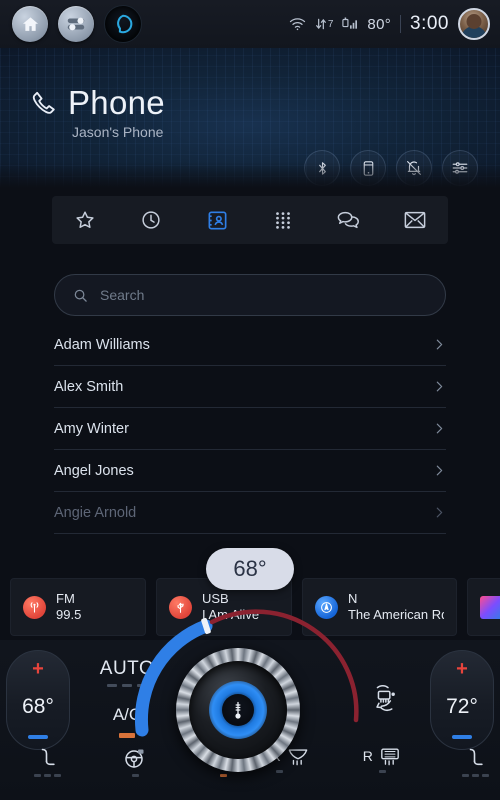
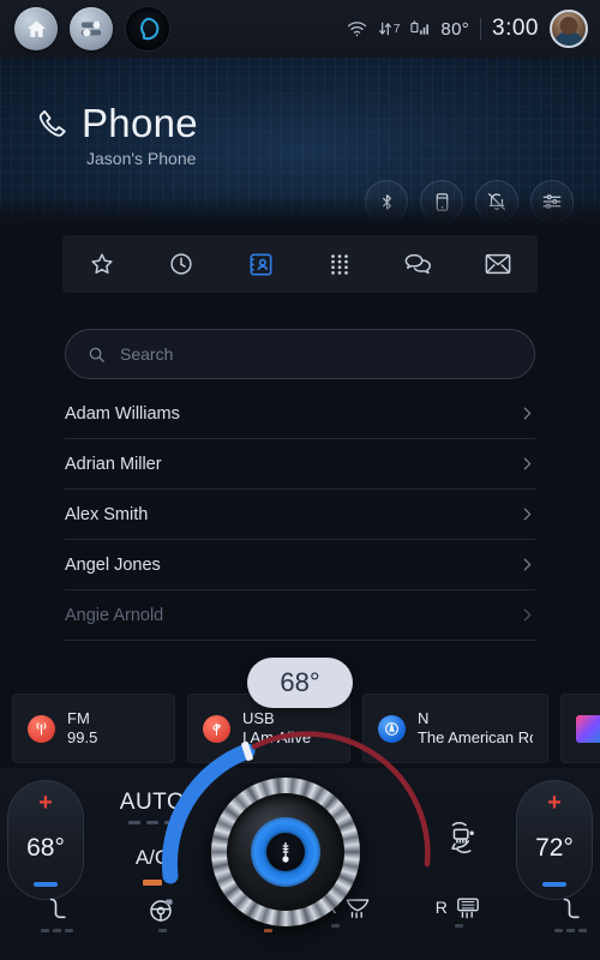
  7
  80°
  3:00
  Phone
  Jason's Phone
  Search
  Adam Williams
+ Adrian Miller
  Alex Smith
- Amy Winter
  Angel Jones
  Angie Arnold
  FM
  99.5
  USB
  N
  The American R
  68°
  +
  68°
  AUTO
  +
  72°
  R
